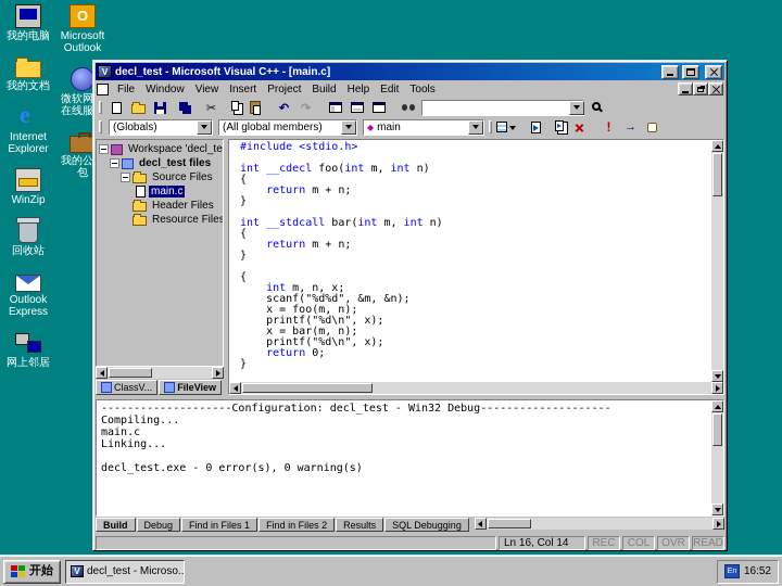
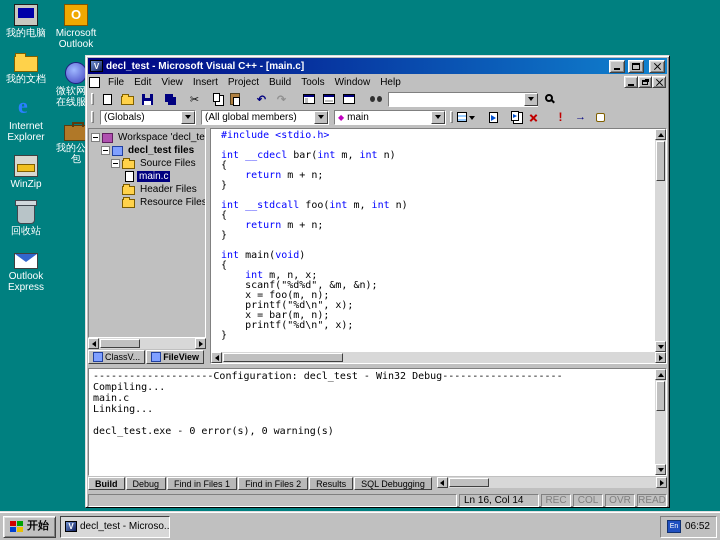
  我的电脑
  我的文档
  Internet Explorer
  WinZip
  回收站
  Outlook Express
- 网上邻居
  Microsoft Outlook
  微软网在线服
  我的公包
  decl_test - Microsoft Visual C++ - [main.c]
  File
- Window
+ Edit
  View
  Insert
  Project
  Build
- Help
+ Tools
- Edit
+ Window
- Tools
+ Help
  (Globals)
  (All global members)
  ◆
  main
  Workspace 'decl_te
  decl_test files
  Source Files
  main.c
  Header Files
  Resource Files
  ClassV...
  FileView
  #include <stdio.h>
- int __cdecl foo(int m, int n)
+ int __cdecl bar(int m, int n)
  {
  return m + n;
  }
- int __stdcall bar(int m, int n)
+ int __stdcall foo(int m, int n)
  {
  return m + n;
  }
+ int main(void)
  {
  int m, n, x;
  scanf("%d%d", &m, &n);
  x = foo(m, n);
  printf("%d\n", x);
  x = bar(m, n);
  printf("%d\n", x);
- return 0;
  }
  --------------------Configuration: decl_test - Win32 Debug--------------------
  Compiling...
  main.c
  Linking...
  decl_test.exe - 0 error(s), 0 warning(s)
  Build
  Debug
  Find in Files 1
  Find in Files 2
  Results
  SQL Debugging
  Ln 16, Col 14
  REC
  COL
  OVR
  READ
  开始
  decl_test - Microso..
- 16:52
+ 06:52
